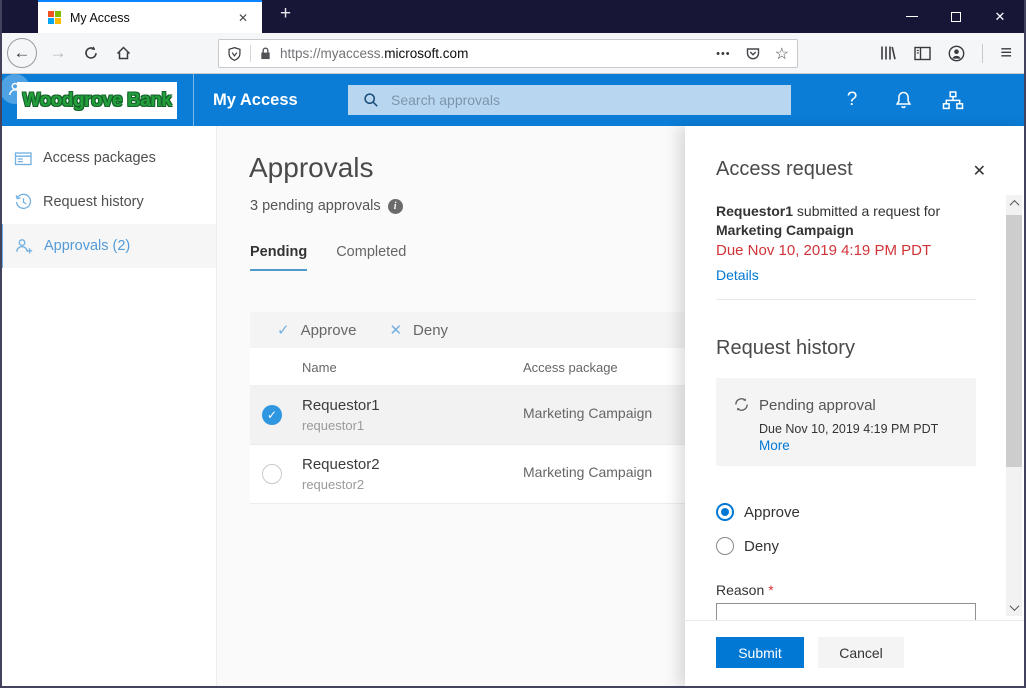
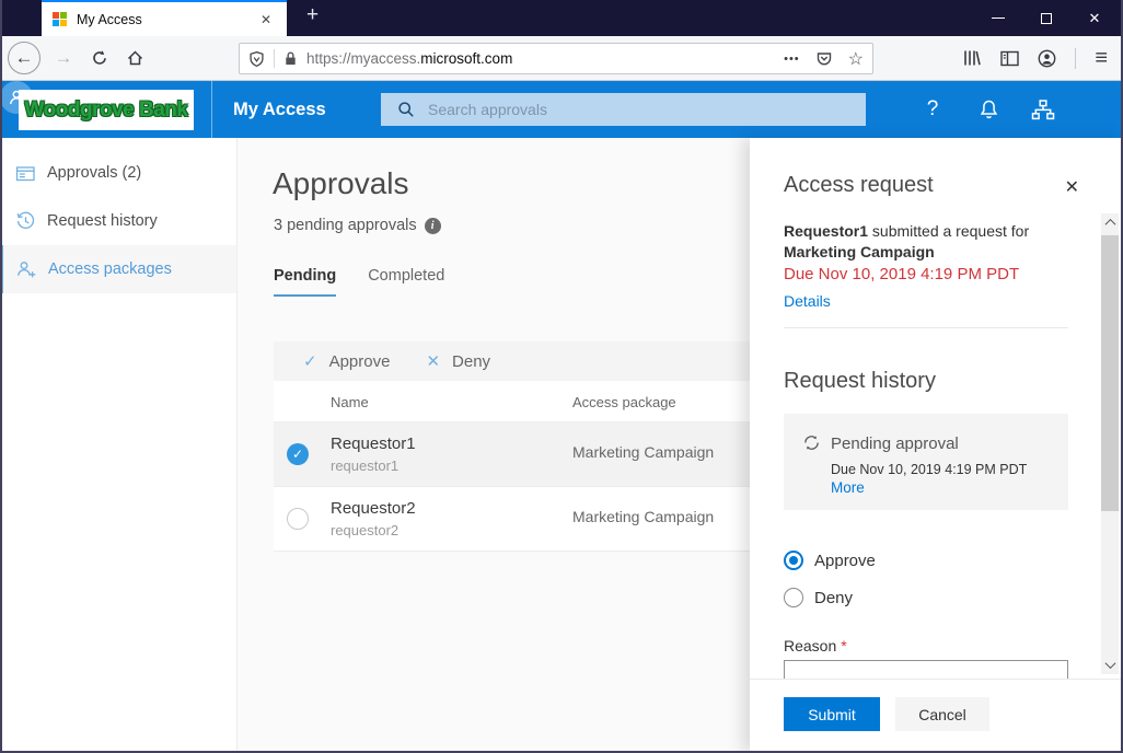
  My Access
  ✕
  +
  ✕
  ←
  →
  https://myaccess.microsoft.com
  •••
  ☆
  ≡
  Woodgrove Bank
  My Access
  Search approvals
  ?
- Access packages
+ Approvals (2)
  Request history
- Approvals (2)
+ Access packages
  Approvals
  3 pending approvals
  i
  Pending
  Completed
  ✓
  Approve
  ✕
  Deny
  Name
  Access package
  ✓
  Requestor1
  requestor1
  Marketing Campaign
  Requestor2
  requestor2
  Marketing Campaign
  ✕
  Access request
  Requestor1 submitted a request for
  Marketing Campaign
  Due Nov 10, 2019 4:19 PM PDT
  Details
  Request history
  Pending approval
  Due Nov 10, 2019 4:19 PM PDT
  More
  Approve
  Deny
  Reason *
  Submit
  Cancel
